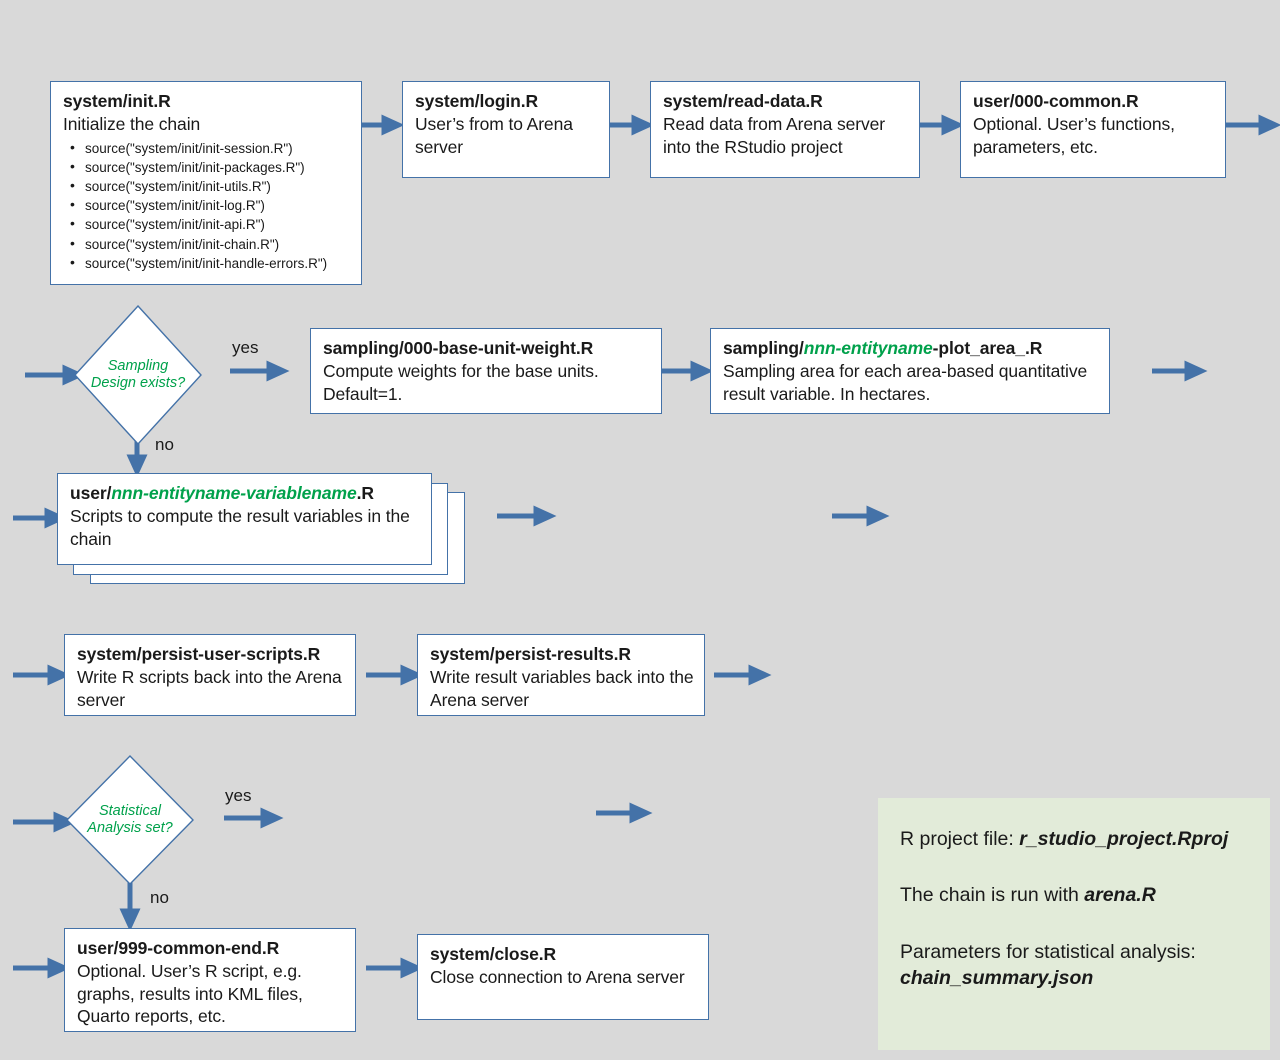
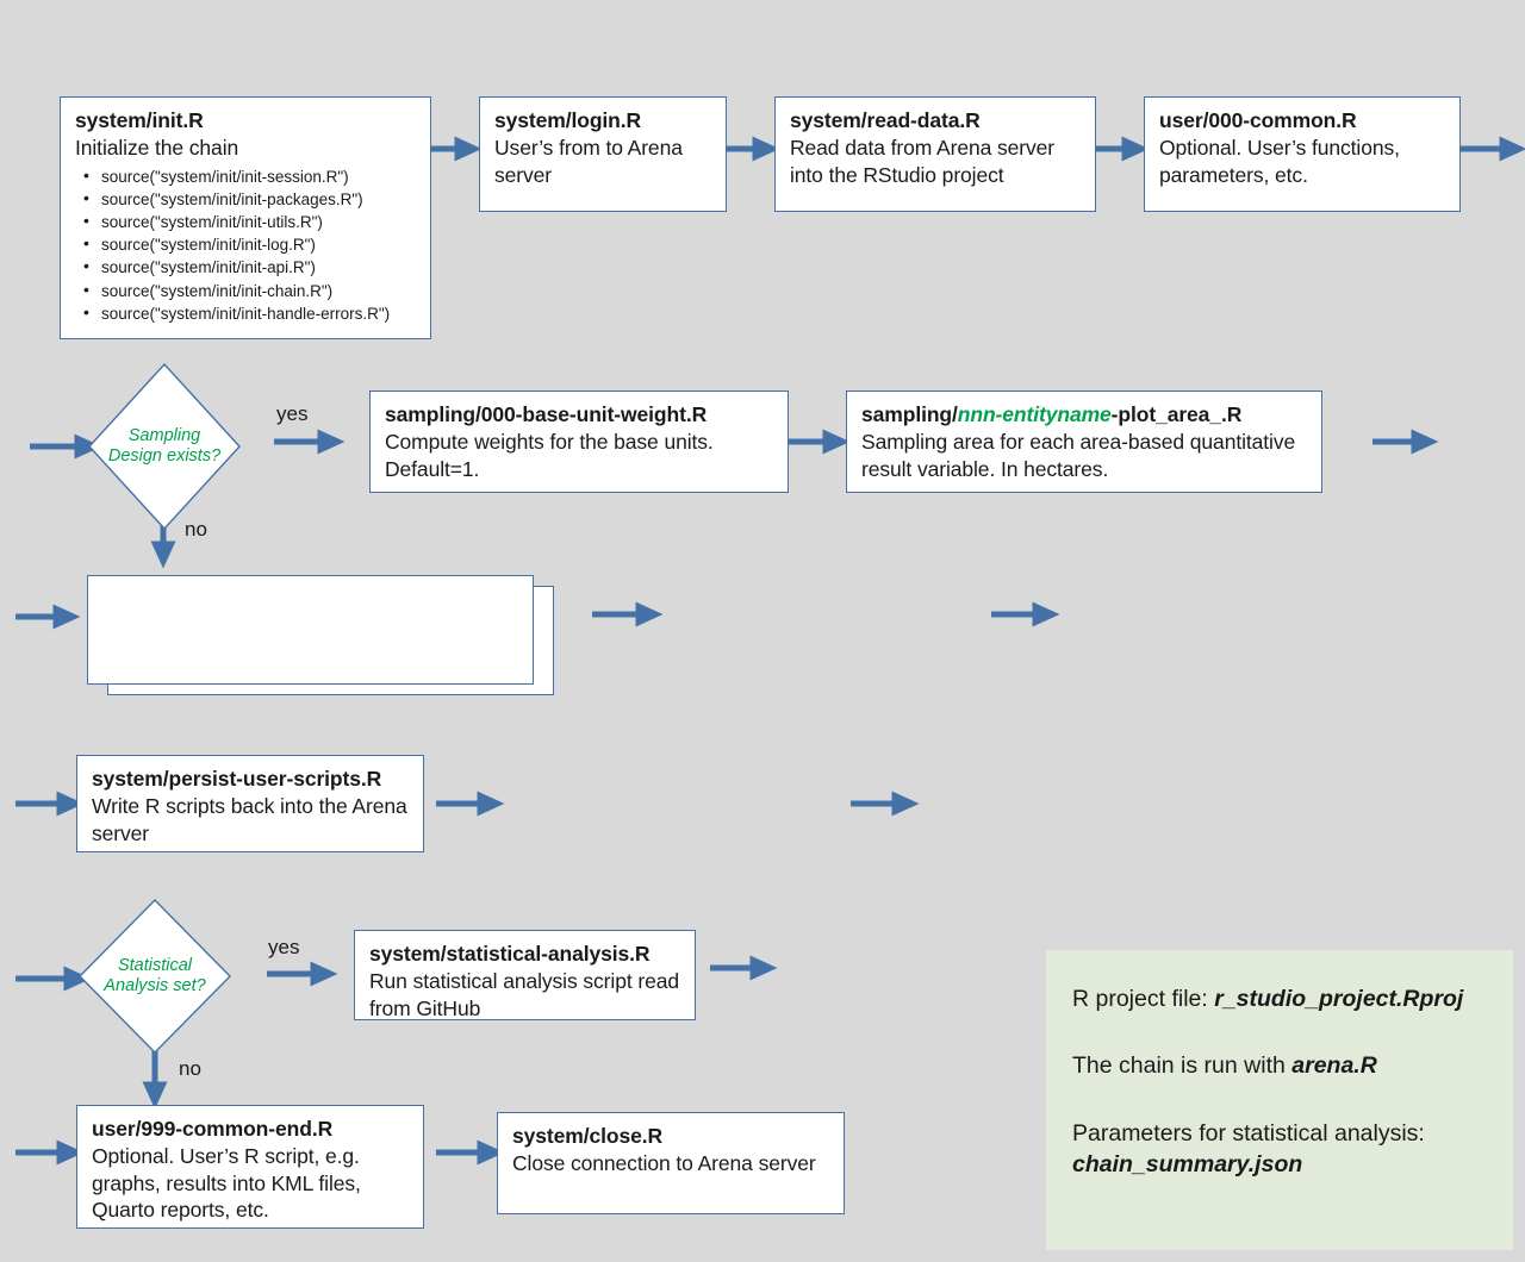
  system/init.R
  Initialize the chain
  source("system/init/init-session.R")
  source("system/init/init-packages.R")
  source("system/init/init-utils.R")
  source("system/init/init-log.R")
  source("system/init/init-api.R")
  source("system/init/init-chain.R")
  source("system/init/init-handle-errors.R")
  system/login.R
  User’s from to Arena server
  system/read-data.R
  Read data from Arena server into the RStudio project
  user/000-common.R
  Optional. User’s functions, parameters, etc.
  Sampling
  Design exists?
  yes
  no
  sampling/000-base-unit-weight.R
  Compute weights for the base units. Default=1.
  sampling/nnn-entityname-plot_area_.R
  Sampling area for each area-based quantitative result variable. In hectares.
- user/nnn-entityname-variablename.R
- Scripts to compute the result variables in the chain
  system/persist-user-scripts.R
  Write R scripts back into the Arena server
- system/persist-results.R
- Write result variables back into the Arena server
  Statistical
  Analysis set?
  yes
  no
+ system/statistical-analysis.R
+ Run statistical analysis script read from GitHub
  user/999-common-end.R
  Optional. User’s R script, e.g. graphs, results into KML files, Quarto reports, etc.
  system/close.R
  Close connection to Arena server
  R project file: r_studio_project.Rproj
  The chain is run with arena.R
  Parameters for statistical analysis:
  chain_summary.json
